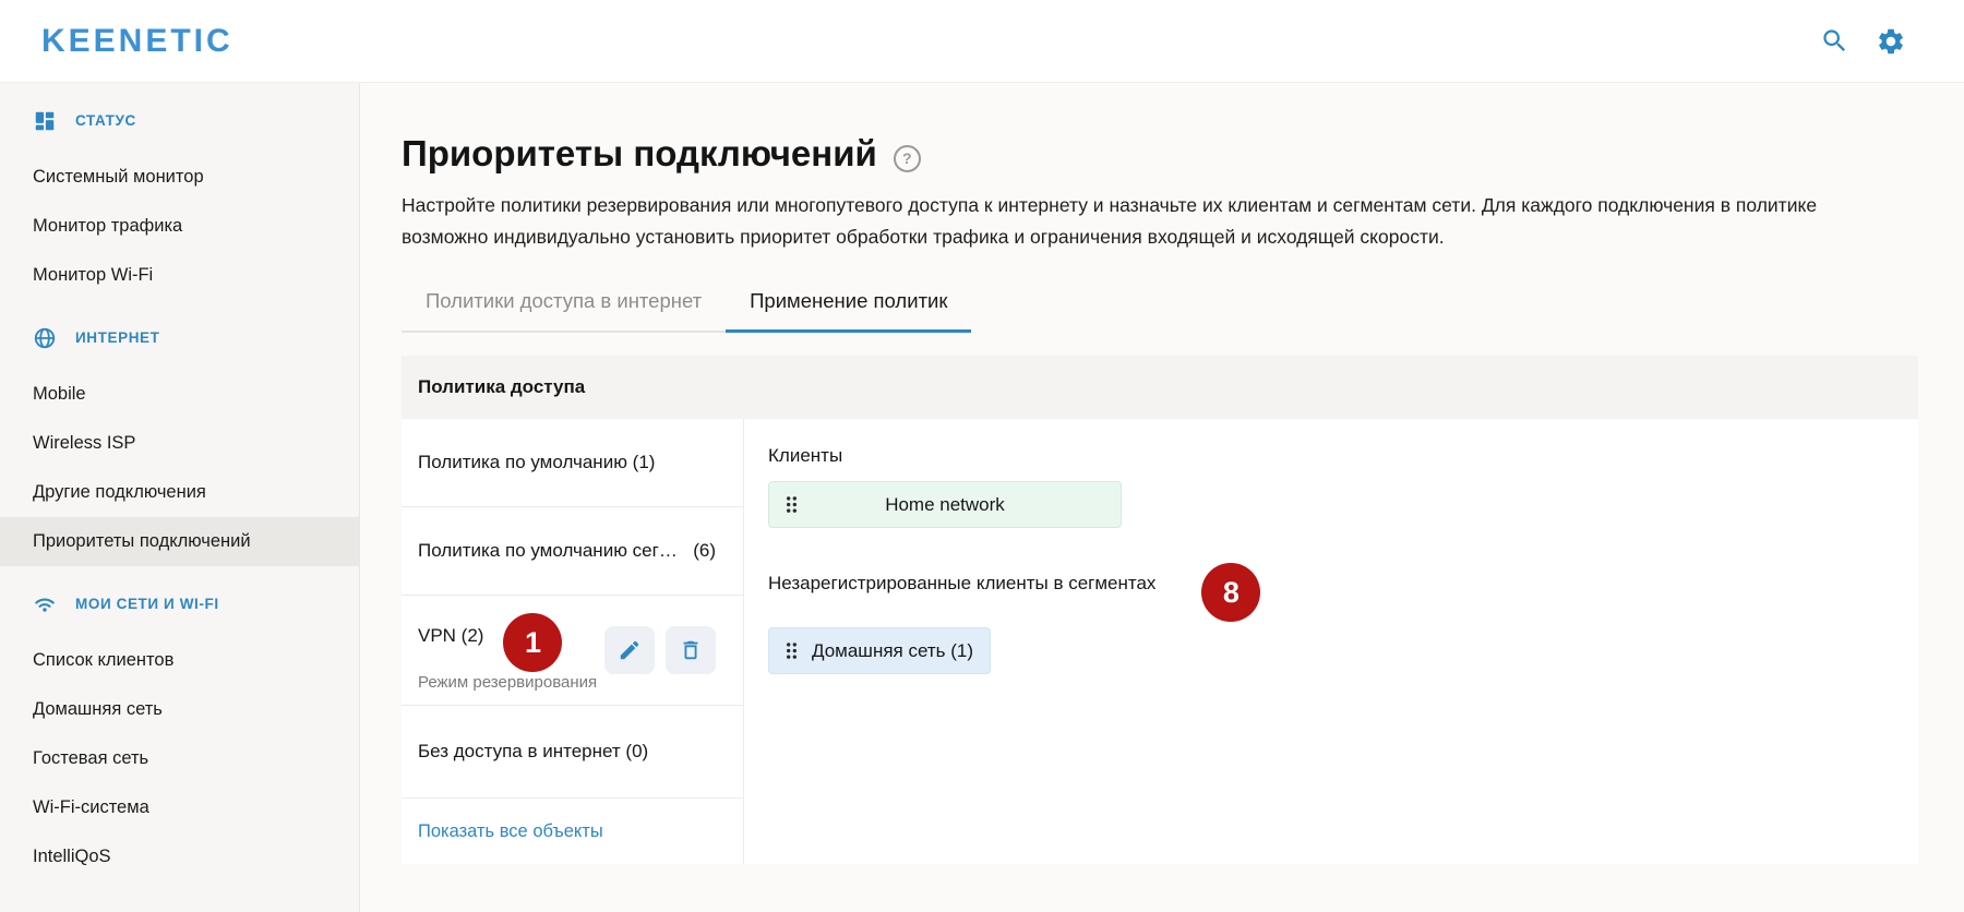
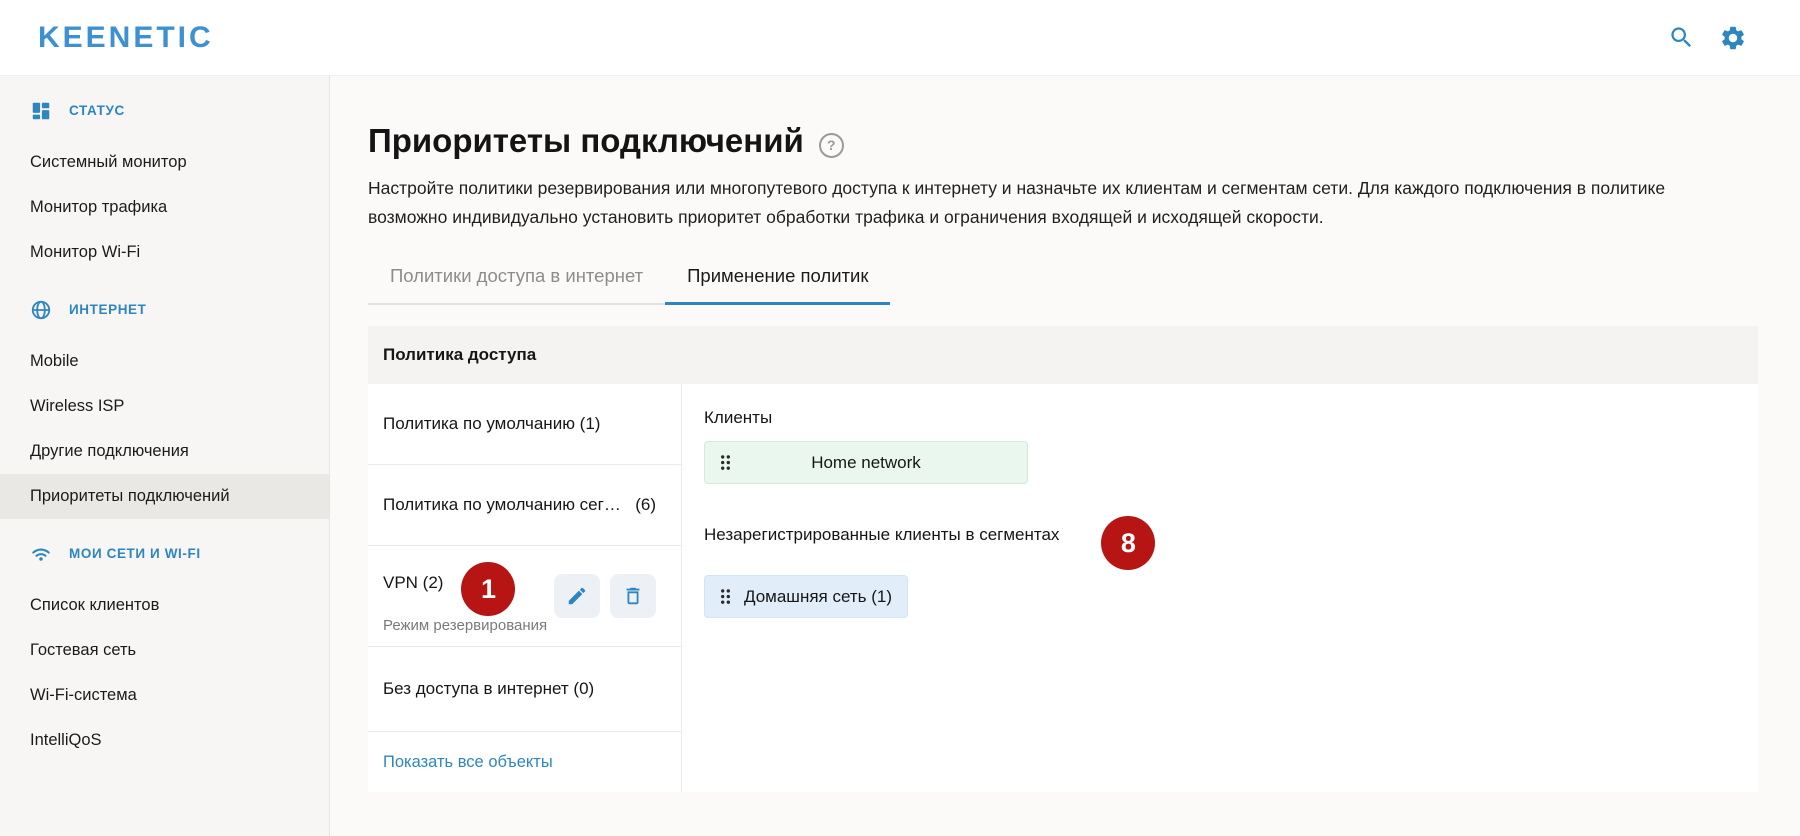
  KEENETIC
  СТАТУС
  Системный монитор
  Монитор трафика
  Монитор Wi-Fi
  ИНТЕРНЕТ
  Mobile
  Wireless ISP
  Другие подключения
  Приоритеты подключений
  МОИ СЕТИ И WI-FI
  Список клиентов
- Домашняя сеть
  Гостевая сеть
  Wi-Fi-система
  IntelliQoS
  Приоритеты подключений
  ?
  Настройте политики резервирования или многопутевого доступа к интернету и назначьте их клиентам и сегментам сети. Для каждого подключения в политике возможно индивидуально установить приоритет обработки трафика и ограничения входящей и исходящей скорости.
  Политики доступа в интернет
  Применение политик
  Политика доступа
  Политика по умолчанию (1)
  Политика по умолчанию сег…
  (6)
  VPN (2)
  1
  Режим резервирования
  Без доступа в интернет (0)
  Показать все объекты
  Клиенты
  Home network
  Незарегистрированные клиенты в сегментах
  8
  Домашняя сеть (1)
